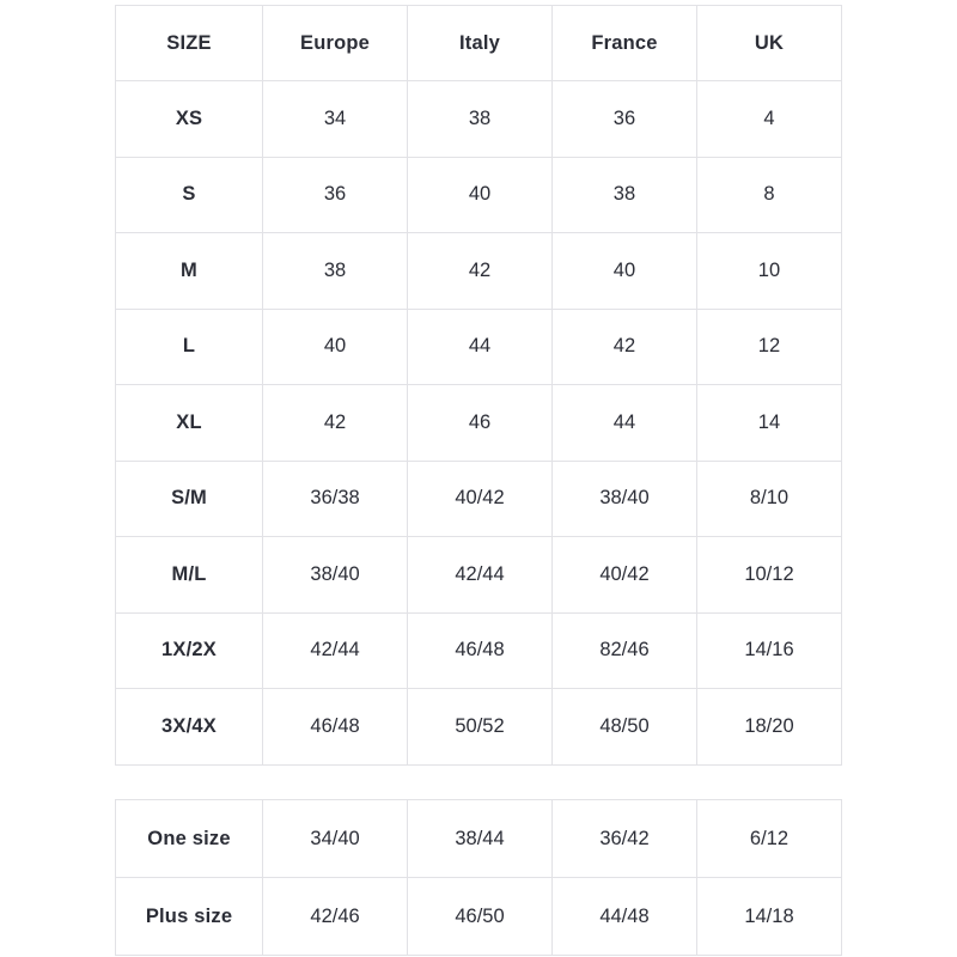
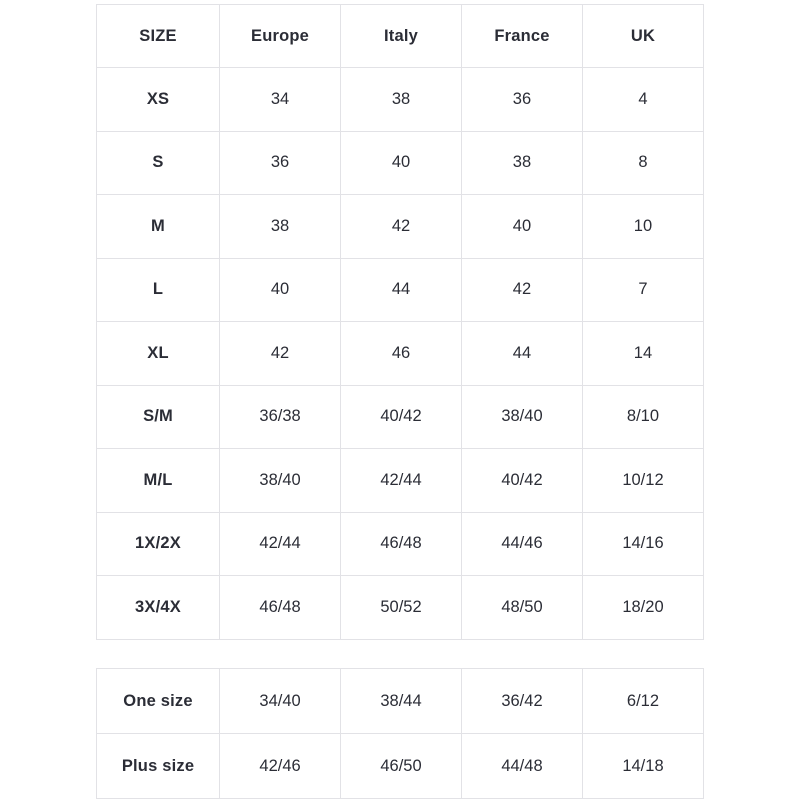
  SIZE	Europe	Italy	France	UK
  XS	34	38	36	4
  S	36	40	38	8
  M	38	42	40	10
- L	40	44	42	12
+ L	40	44	42	7
  XL	42	46	44	14
  S/M	36/38	40/42	38/40	8/10
  M/L	38/40	42/44	40/42	10/12
- 1X/2X	42/44	46/48	82/46	14/16
+ 1X/2X	42/44	46/48	44/46	14/16
  3X/4X	46/48	50/52	48/50	18/20
  One size	34/40	38/44	36/42	6/12
  Plus size	42/46	46/50	44/48	14/18
